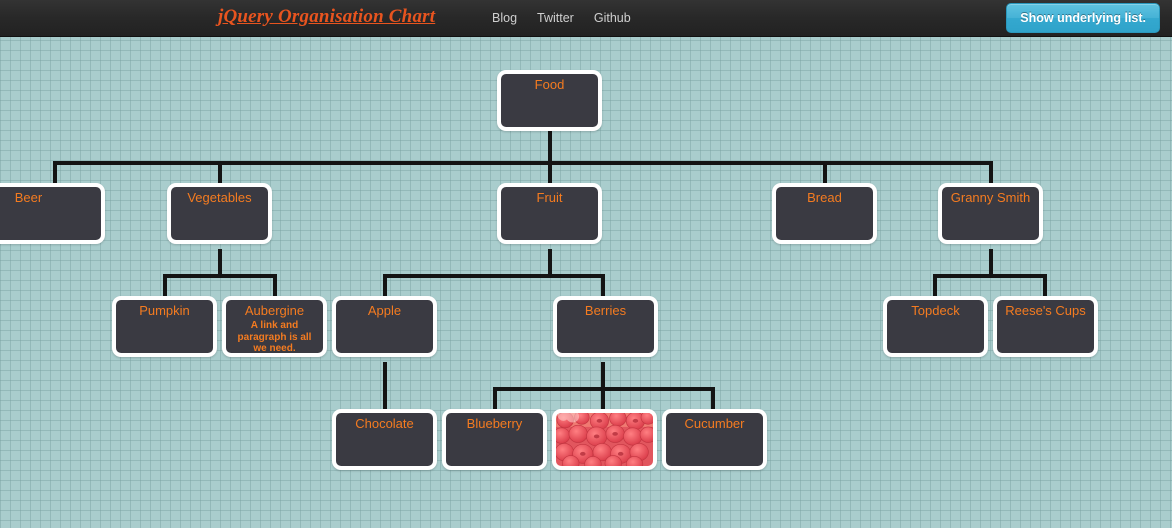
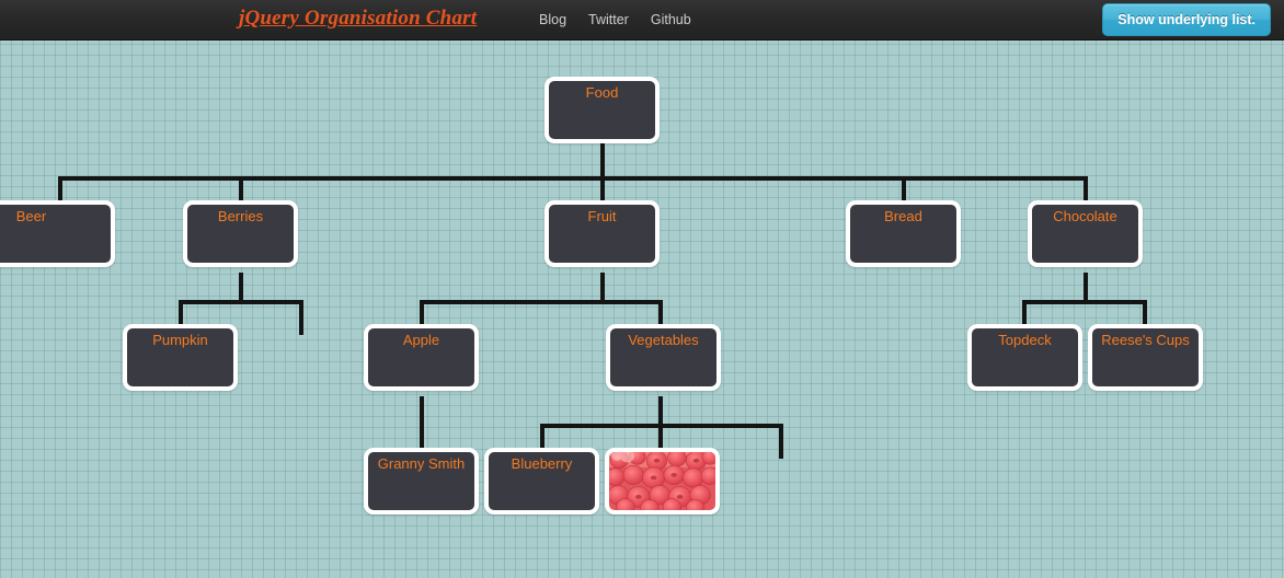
  jQuery Organisation Chart
  Blog
  Twitter
  Github
  Show underlying list.
  Food
  Beer
- Vegetables
+ Berries
  Fruit
  Bread
- Granny Smith
+ Chocolate
  Pumpkin
- Aubergine
- A link and paragraph is all we need.
  Apple
- Berries
+ Vegetables
  Topdeck
  Reese's Cups
- Chocolate
+ Granny Smith
  Blueberry
- Cucumber
